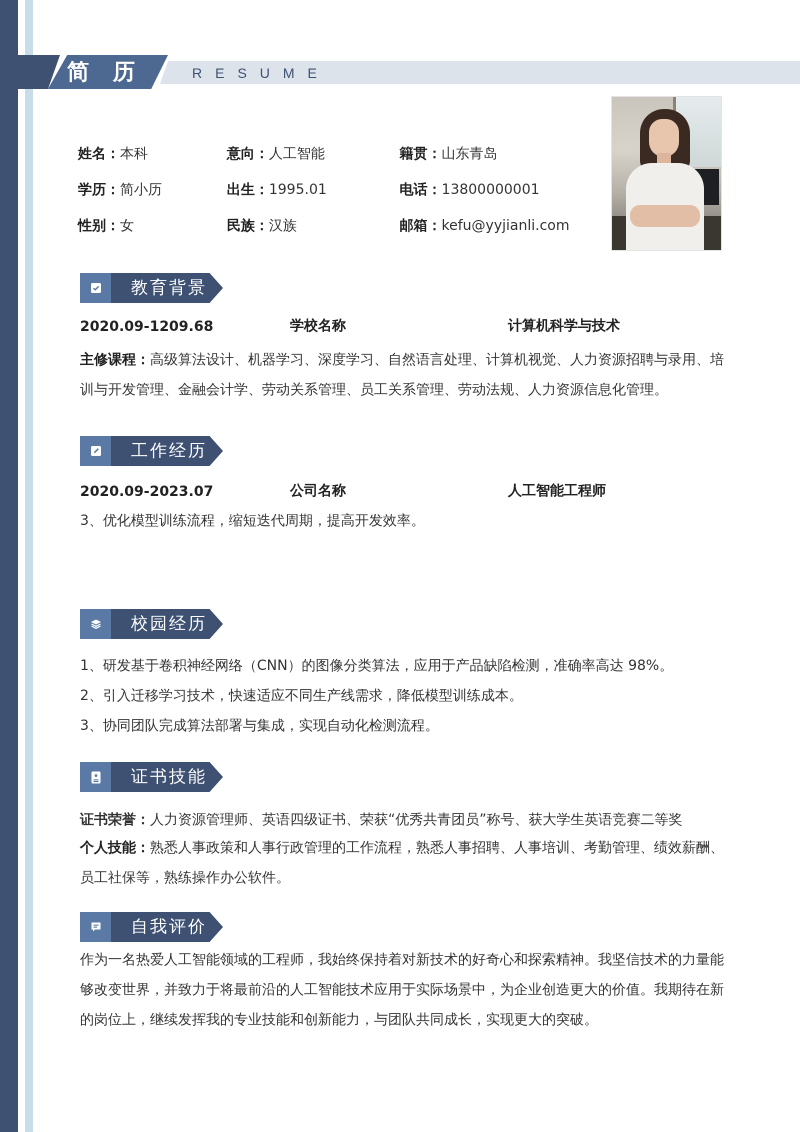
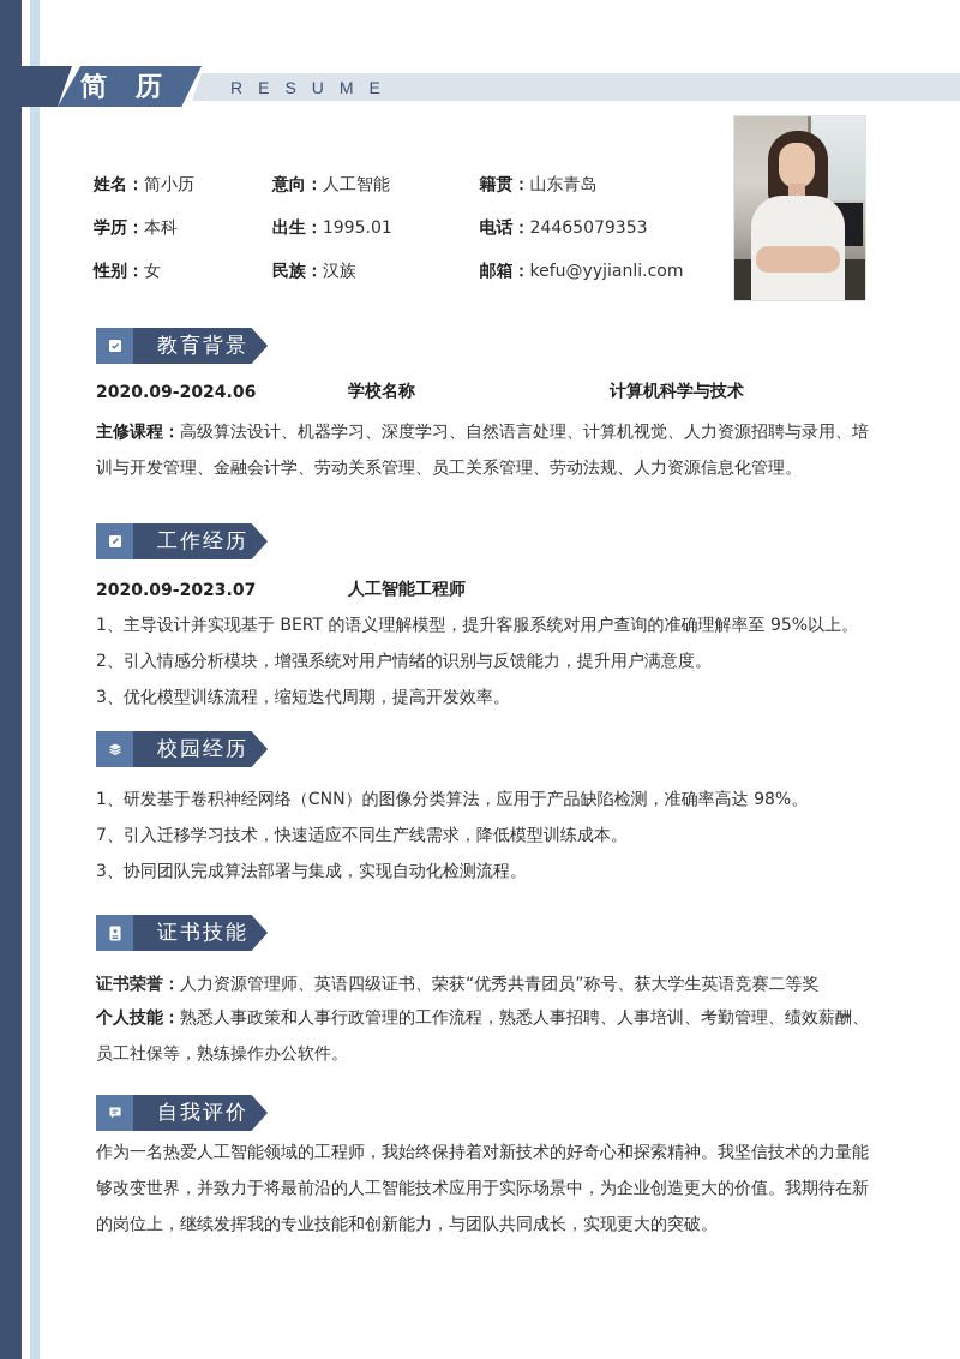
  简 历
  RESUME
- 姓名：本科
+ 姓名：简小历
  意向：人工智能
  籍贯：山东青岛
- 学历：简小历
+ 学历：本科
  出生：1995.01
- 电话：13800000001
+ 电话：24465079353
  性别：女
  民族：汉族
  邮箱：kefu@yyjianli.com
  教育背景
- 2020.09-1209.68
+ 2020.09-2024.06
  学校名称
  计算机科学与技术
  主修课程：高级算法设计、机器学习、深度学习、自然语言处理、计算机视觉、人力资源招聘与录用、培训与开发管理、金融会计学、劳动关系管理、员工关系管理、劳动法规、人力资源信息化管理。
  工作经历
  2020.09-2023.07
- 公司名称
  人工智能工程师
+ 1、主导设计并实现基于 BERT 的语义理解模型，提升客服系统对用户查询的准确理解率至 95%以上。
+ 2、引入情感分析模块，增强系统对用户情绪的识别与反馈能力，提升用户满意度。
  3、优化模型训练流程，缩短迭代周期，提高开发效率。
  校园经历
  1、研发基于卷积神经网络（CNN）的图像分类算法，应用于产品缺陷检测，准确率高达 98%。
- 2、引入迁移学习技术，快速适应不同生产线需求，降低模型训练成本。
+ 7、引入迁移学习技术，快速适应不同生产线需求，降低模型训练成本。
  3、协同团队完成算法部署与集成，实现自动化检测流程。
  证书技能
  证书荣誉：人力资源管理师、英语四级证书、荣获“优秀共青团员”称号、获大学生英语竞赛二等奖
  个人技能：熟悉人事政策和人事行政管理的工作流程，熟悉人事招聘、人事培训、考勤管理、绩效薪酬、员工社保等，熟练操作办公软件。
  自我评价
  作为一名热爱人工智能领域的工程师，我始终保持着对新技术的好奇心和探索精神。我坚信技术的力量能够改变世界，并致力于将最前沿的人工智能技术应用于实际场景中，为企业创造更大的价值。我期待在新的岗位上，继续发挥我的专业技能和创新能力，与团队共同成长，实现更大的突破。
